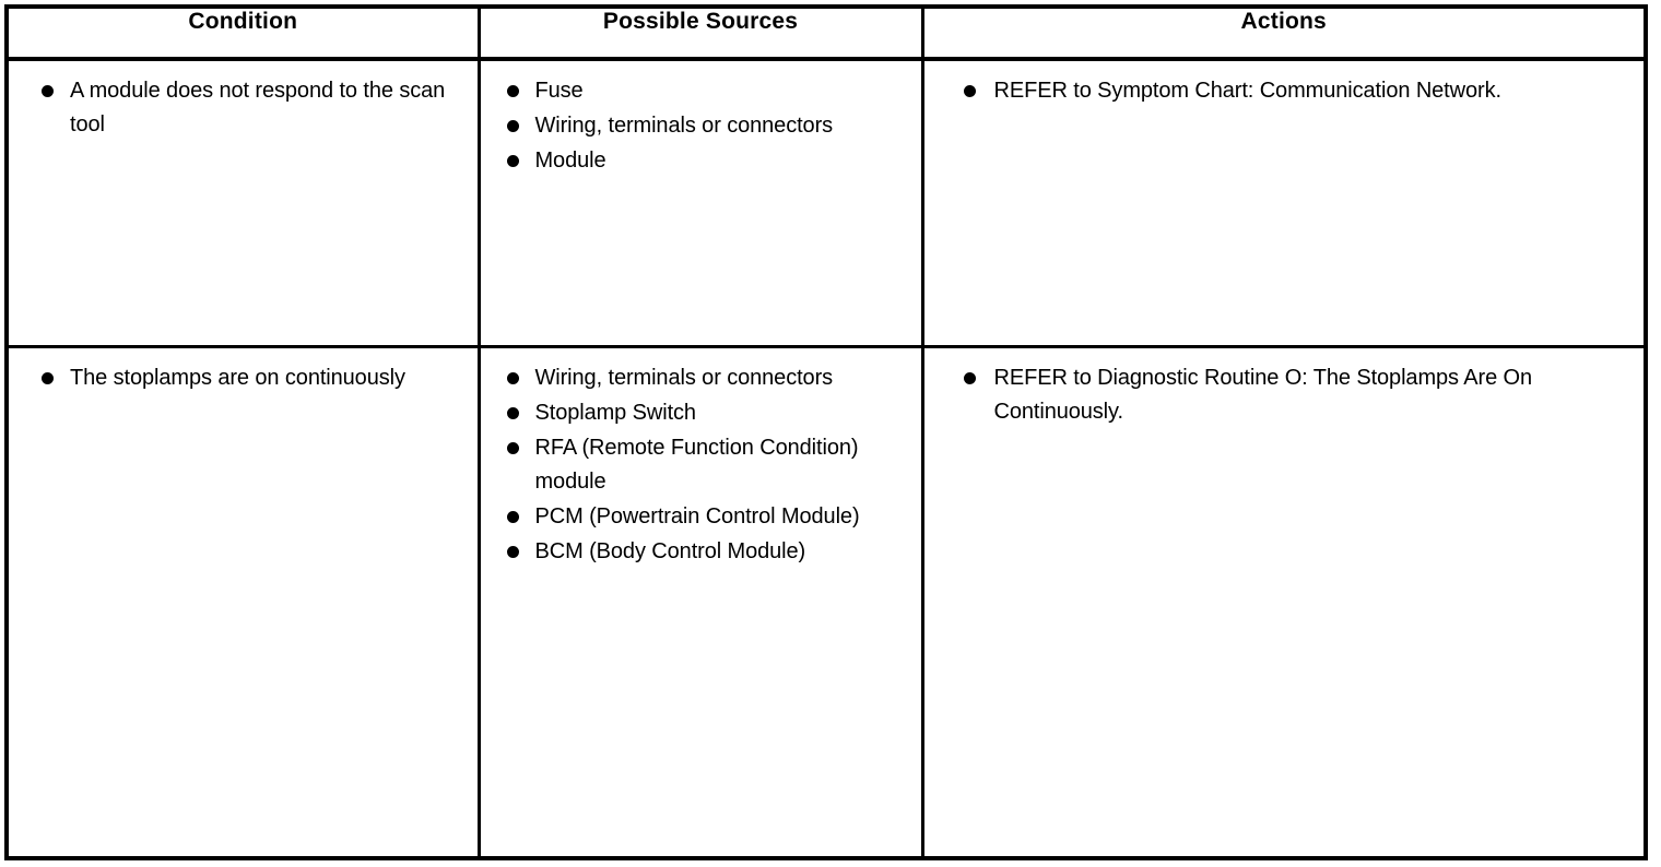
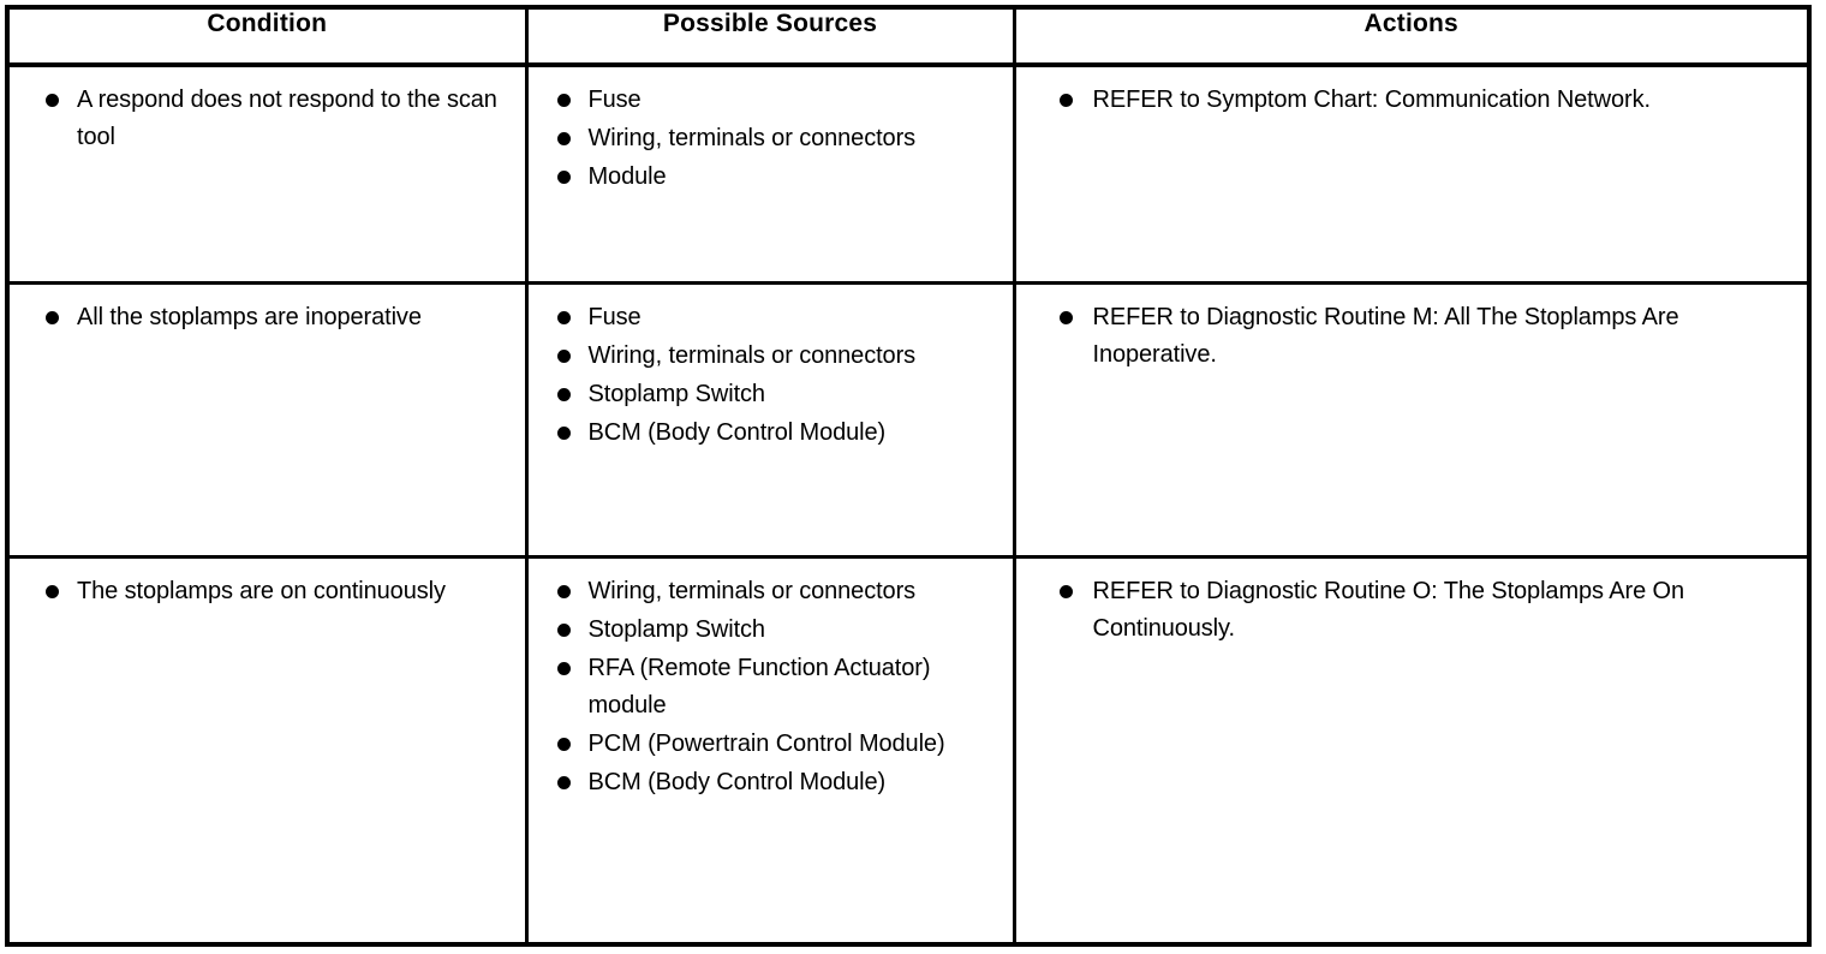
  Condition	Possible Sources	Actions
- A module does not respond to the scan tool	Fuse Wiring, terminals or connectors Module	REFER to Symptom Chart: Communication Network.
+ A respond does not respond to the scan tool	Fuse Wiring, terminals or connectors Module	REFER to Symptom Chart: Communication Network.
+ All the stoplamps are inoperative	Fuse Wiring, terminals or connectors Stoplamp Switch BCM (Body Control Module)	REFER to Diagnostic Routine M: All The Stoplamps Are Inoperative.
- The stoplamps are on continuously	Wiring, terminals or connectors Stoplamp Switch RFA (Remote Function Condition) module PCM (Powertrain Control Module) BCM (Body Control Module)	REFER to Diagnostic Routine O: The Stoplamps Are On Continuously.
+ The stoplamps are on continuously	Wiring, terminals or connectors Stoplamp Switch RFA (Remote Function Actuator) module PCM (Powertrain Control Module) BCM (Body Control Module)	REFER to Diagnostic Routine O: The Stoplamps Are On Continuously.
